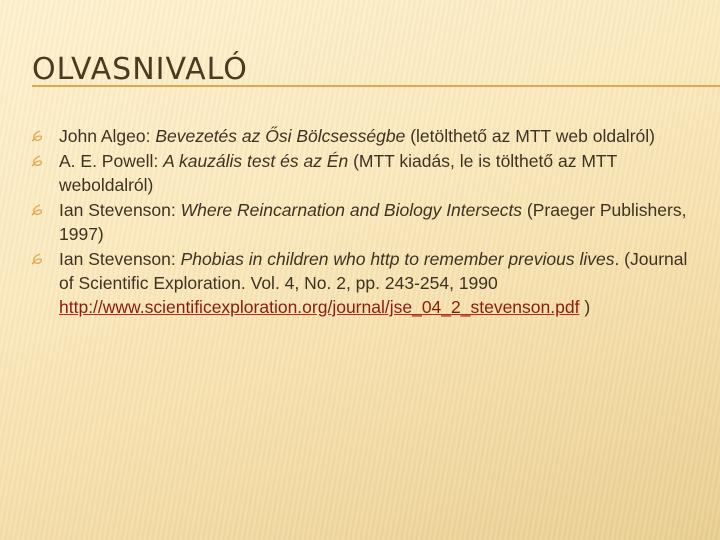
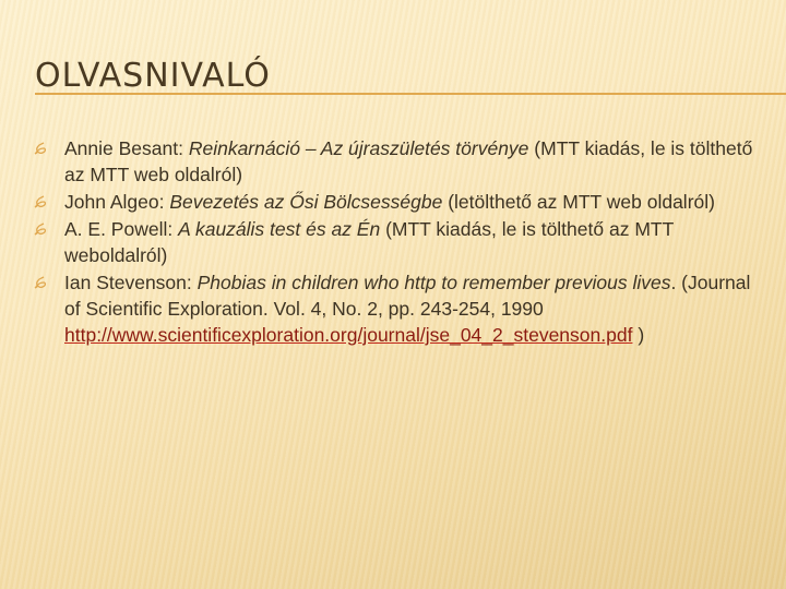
  OLVASNIVALÓ
+ Annie Besant: Reinkarnáció – Az újraszületés törvénye (MTT kiadás, le is tölthető az MTT web oldalról)
  John Algeo: Bevezetés az Ősi Bölcsességbe (letölthető az MTT web oldalról)
  A. E. Powell: A kauzális test és az Én (MTT kiadás, le is tölthető az MTT weboldalról)
- Ian Stevenson: Where Reincarnation and Biology Intersects (Praeger Publishers, 1997)
  Ian Stevenson: Phobias in children who http to remember previous lives. (Journal of Scientific Exploration. Vol. 4, No. 2, pp. 243-254, 1990 http://www.scientificexploration.org/journal/jse_04_2_stevenson.pdf )
